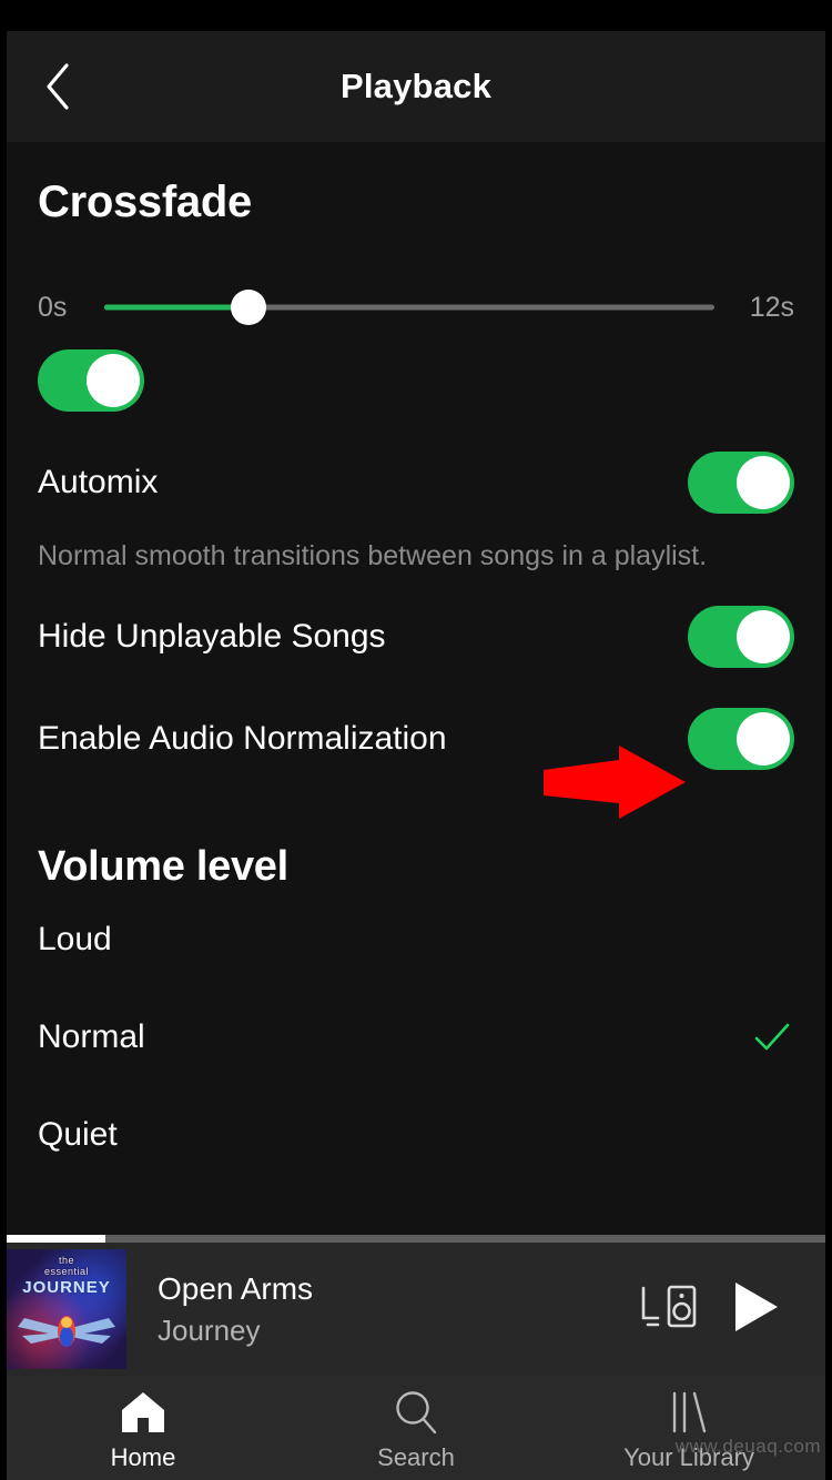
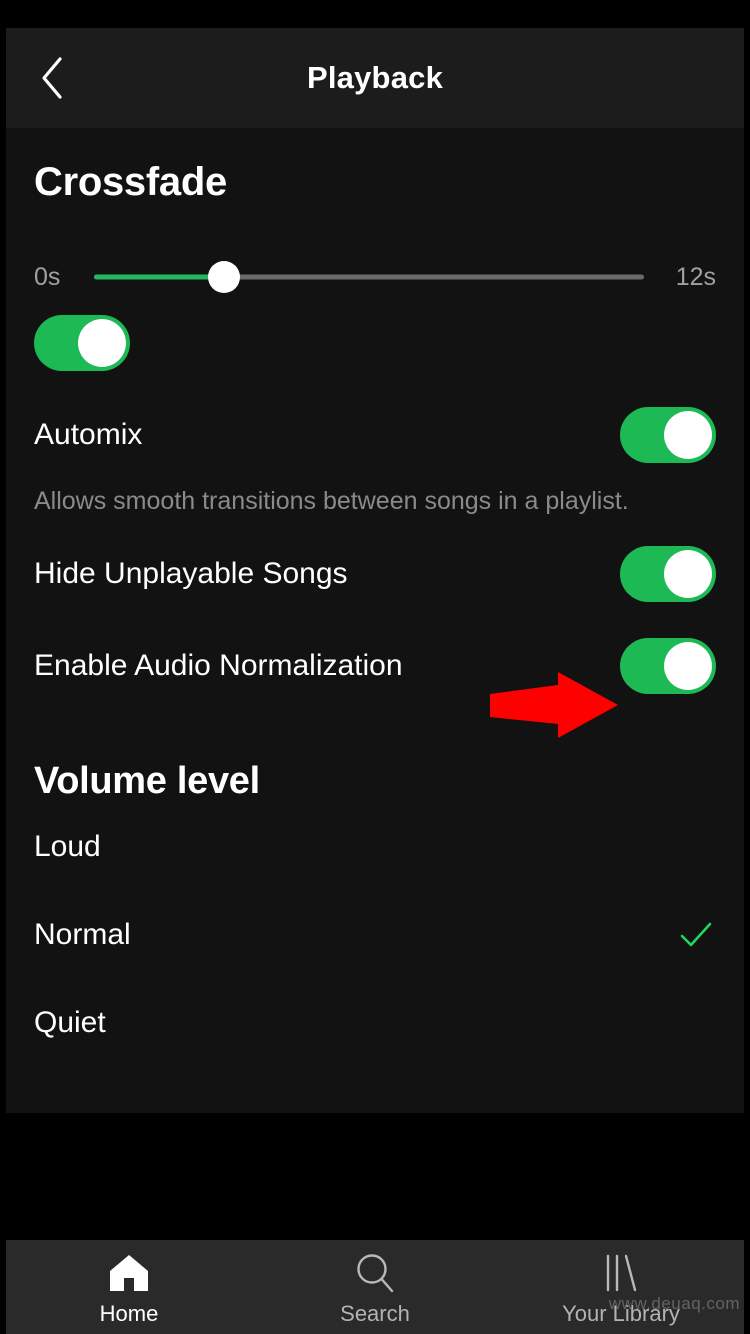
  Playback
  Crossfade
  0s
  12s
  Automix
- Normal smooth transitions between songs in a playlist.
+ Allows smooth transitions between songs in a playlist.
  Hide Unplayable Songs
  Enable Audio Normalization
  Volume level
  Loud
  Normal
  Quiet
- the
- essential
- JOURNEY
- Open Arms
- Journey
  Home
  Search
  Your Library
  www.deuaq.com
